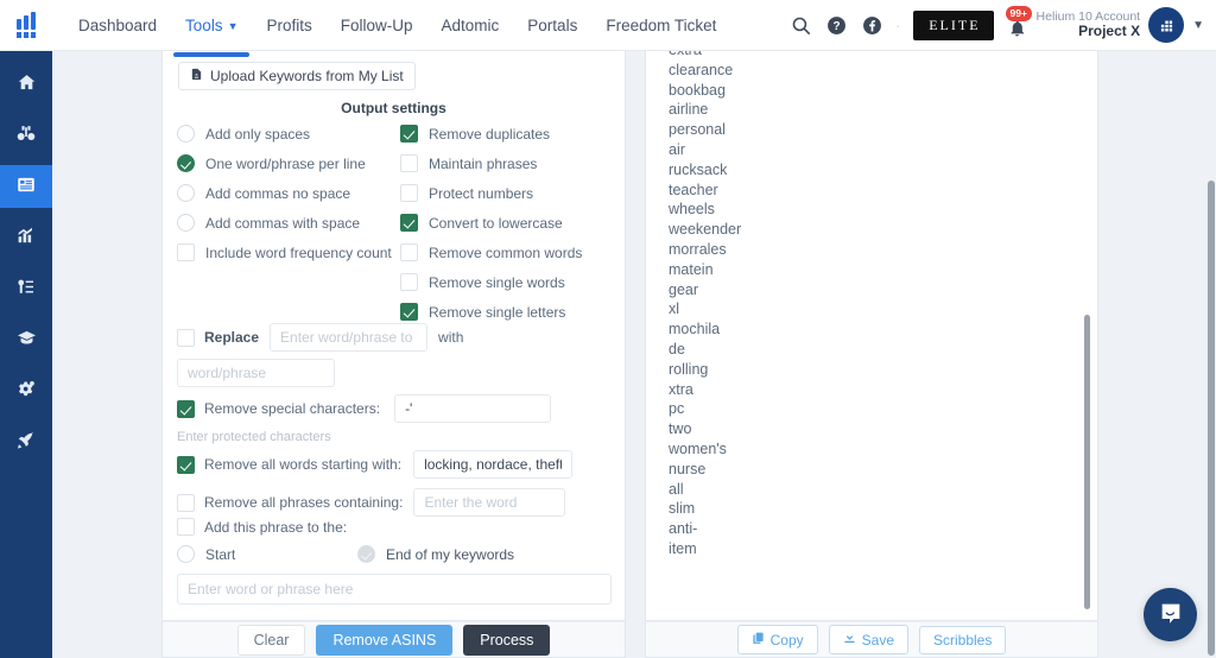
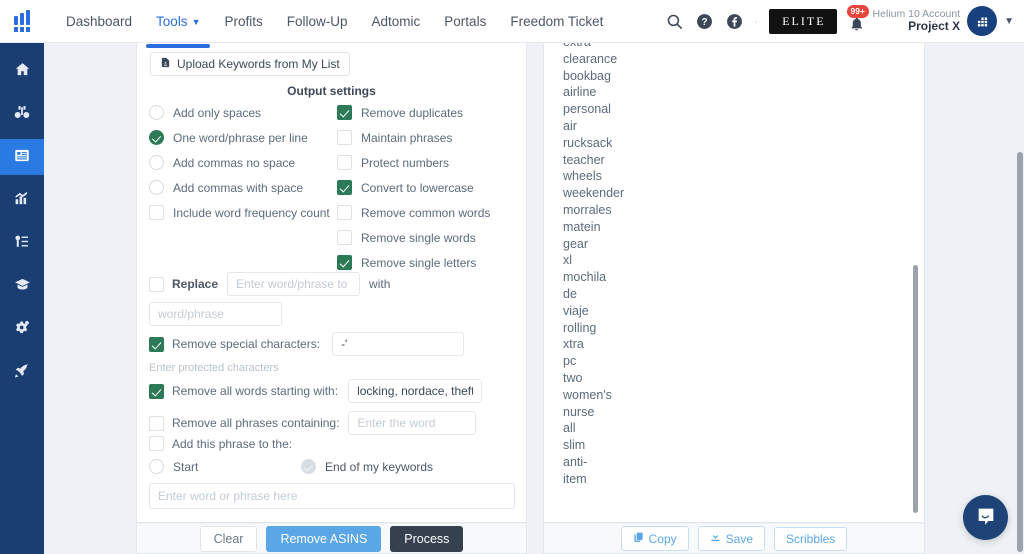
  Dashboard
  Tools
  ▼
  Profits
  Follow-Up
  Adtomic
  Portals
  Freedom Ticket
  ?
  ·
  ELITE
  99+
  Helium 10 Account
  Project X
  ▼
  Upload Keywords from My List
  Output settings
  Add only spaces
  One word/phrase per line
  Add commas no space
  Add commas with space
  Include word frequency count
  Remove duplicates
  Maintain phrases
  Protect numbers
  Convert to lowercase
  Remove common words
  Remove single words
  Remove single letters
  Replace
  Enter word/phrase to
  with
  word/phrase
  Remove special characters:
  -'
  Enter protected characters
  Remove all words starting with:
  locking, nordace, theft
  Remove all phrases containing:
  Enter the word
  Add this phrase to the:
  Start
  End of my keywords
  Enter word or phrase here
  Clear
  Remove ASINS
  Process
  clearance
  bookbag
  airline
  personal
  air
  rucksack
  teacher
  wheels
  weekender
  morrales
  matein
  gear
  xl
  mochila
  de
+ viaje
  rolling
  xtra
  pc
  two
  women's
  nurse
  all
  slim
  anti-
  item
  Copy
  Save
  Scribbles
